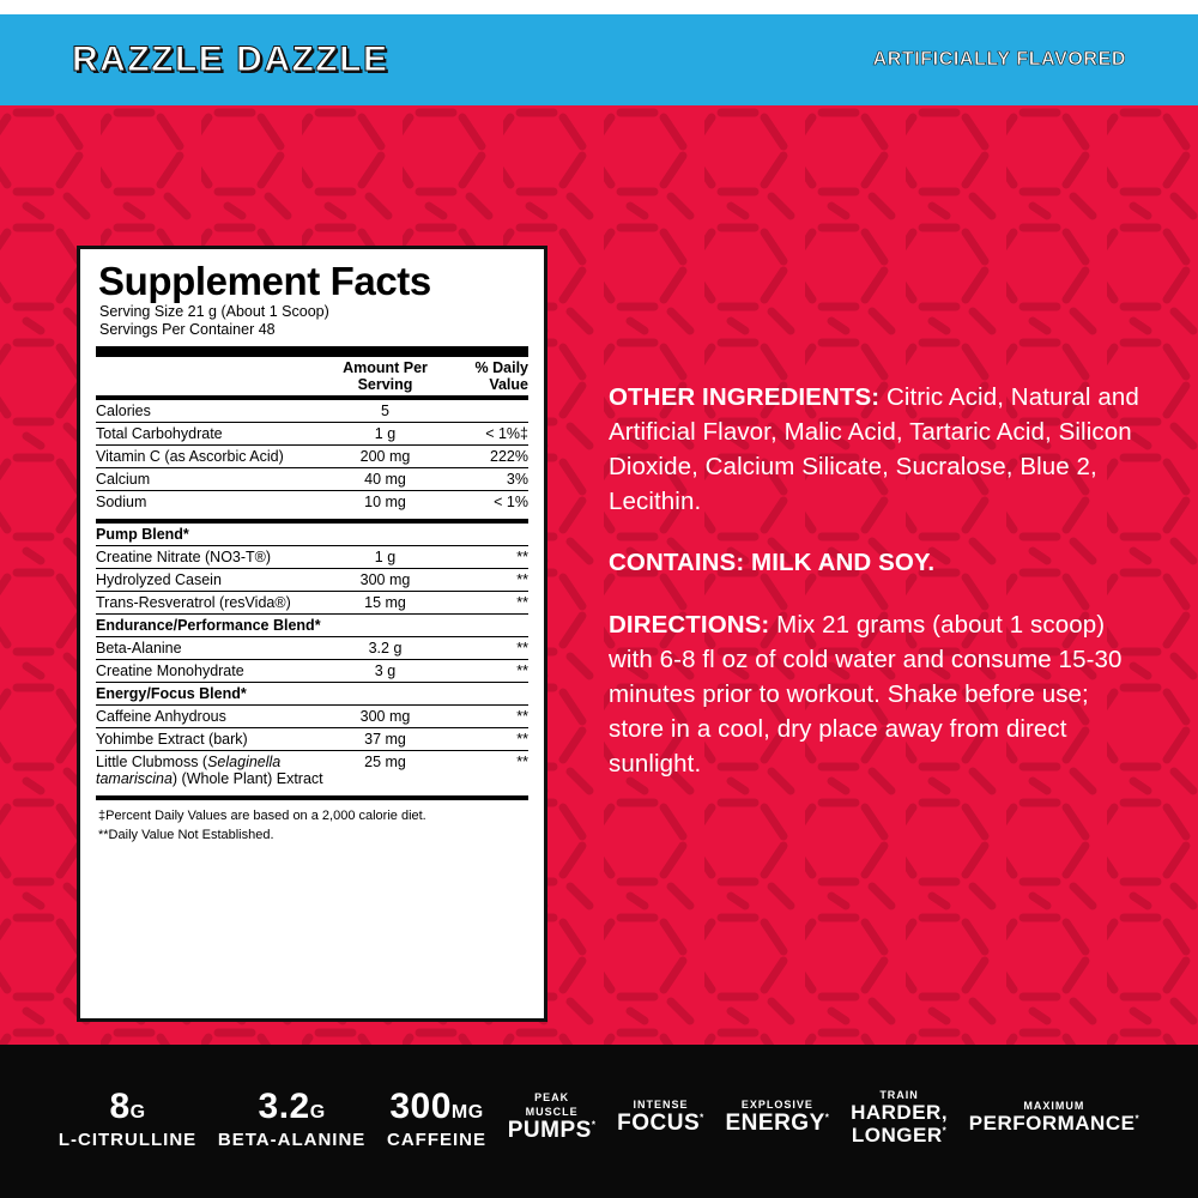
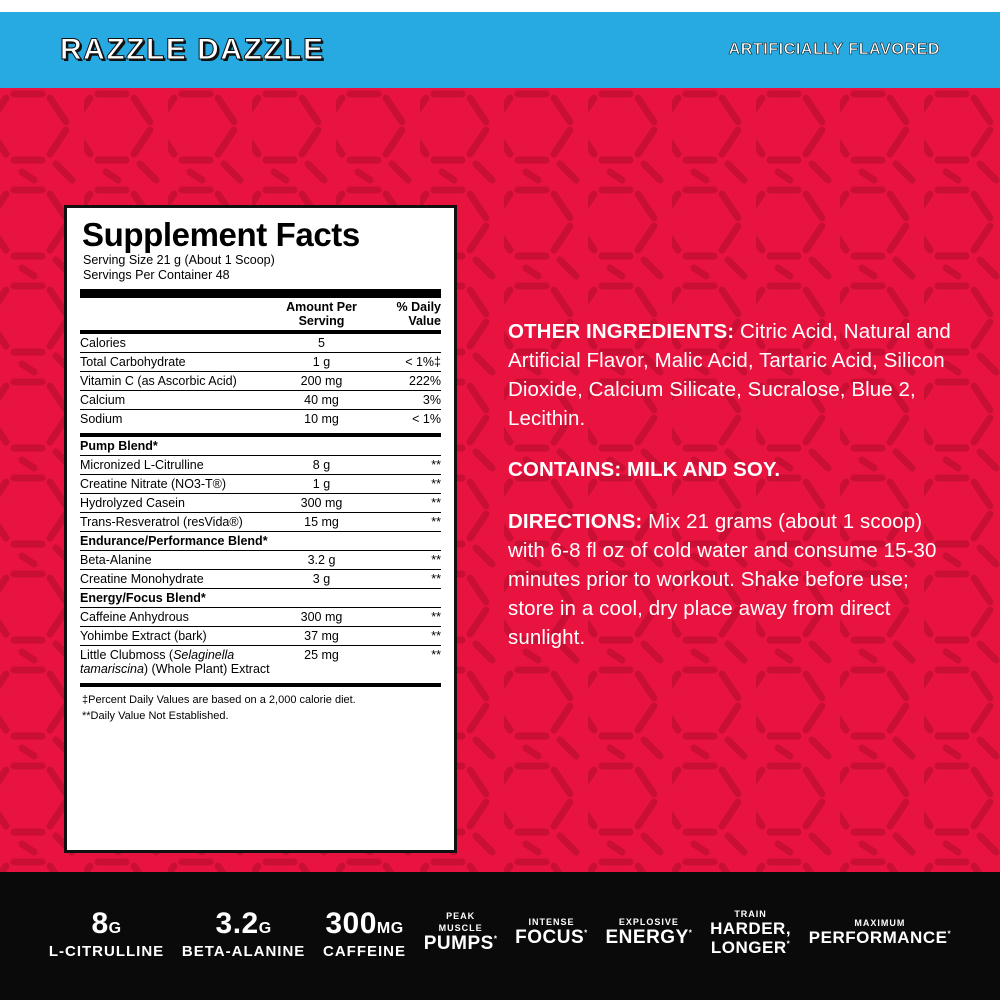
  RAZZLE DAZZLE
  ARTIFICIALLY FLAVORED
  Supplement Facts
  Serving Size 21 g (About 1 Scoop)
  Servings Per Container 48
  	Amount Per Serving	% Daily Value
  Calories	5
  Total Carbohydrate	1 g	< 1%‡
  Vitamin C (as Ascorbic Acid)	200 mg	222%
  Calcium	40 mg	3%
  Sodium	10 mg	< 1%
  Pump Blend*
+ Micronized L-Citrulline	8 g	**
  Creatine Nitrate (NO3-T®)	1 g	**
  Hydrolyzed Casein	300 mg	**
  Trans-Resveratrol (resVida®)	15 mg	**
  Endurance/Performance Blend*
  Beta-Alanine	3.2 g	**
  Creatine Monohydrate	3 g	**
  Energy/Focus Blend*
  Caffeine Anhydrous	300 mg	**
  Yohimbe Extract (bark)	37 mg	**
  Little Clubmoss (Selaginellatamariscina) (Whole Plant) Extract	25 mg	**
  ‡Percent Daily Values are based on a 2,000 calorie diet.
  **Daily Value Not Established.
  OTHER INGREDIENTS: Citric Acid, Natural and Artificial Flavor, Malic Acid, Tartaric Acid, Silicon Dioxide, Calcium Silicate, Sucralose, Blue 2, Lecithin.
  CONTAINS: MILK AND SOY.
  DIRECTIONS: Mix 21 grams (about 1 scoop) with 6-8 fl oz of cold water and consume 15-30 minutes prior to workout. Shake before use; store in a cool, dry place away from direct sunlight.
  8G
  L-CITRULLINE
  3.2G
  BETA-ALANINE
  300MG
  CAFFEINE
  PEAK
  MUSCLE
  PUMPS*
  INTENSE
  FOCUS*
  EXPLOSIVE
  ENERGY*
  TRAIN
  HARDER,
  LONGER*
  MAXIMUM
  PERFORMANCE*
